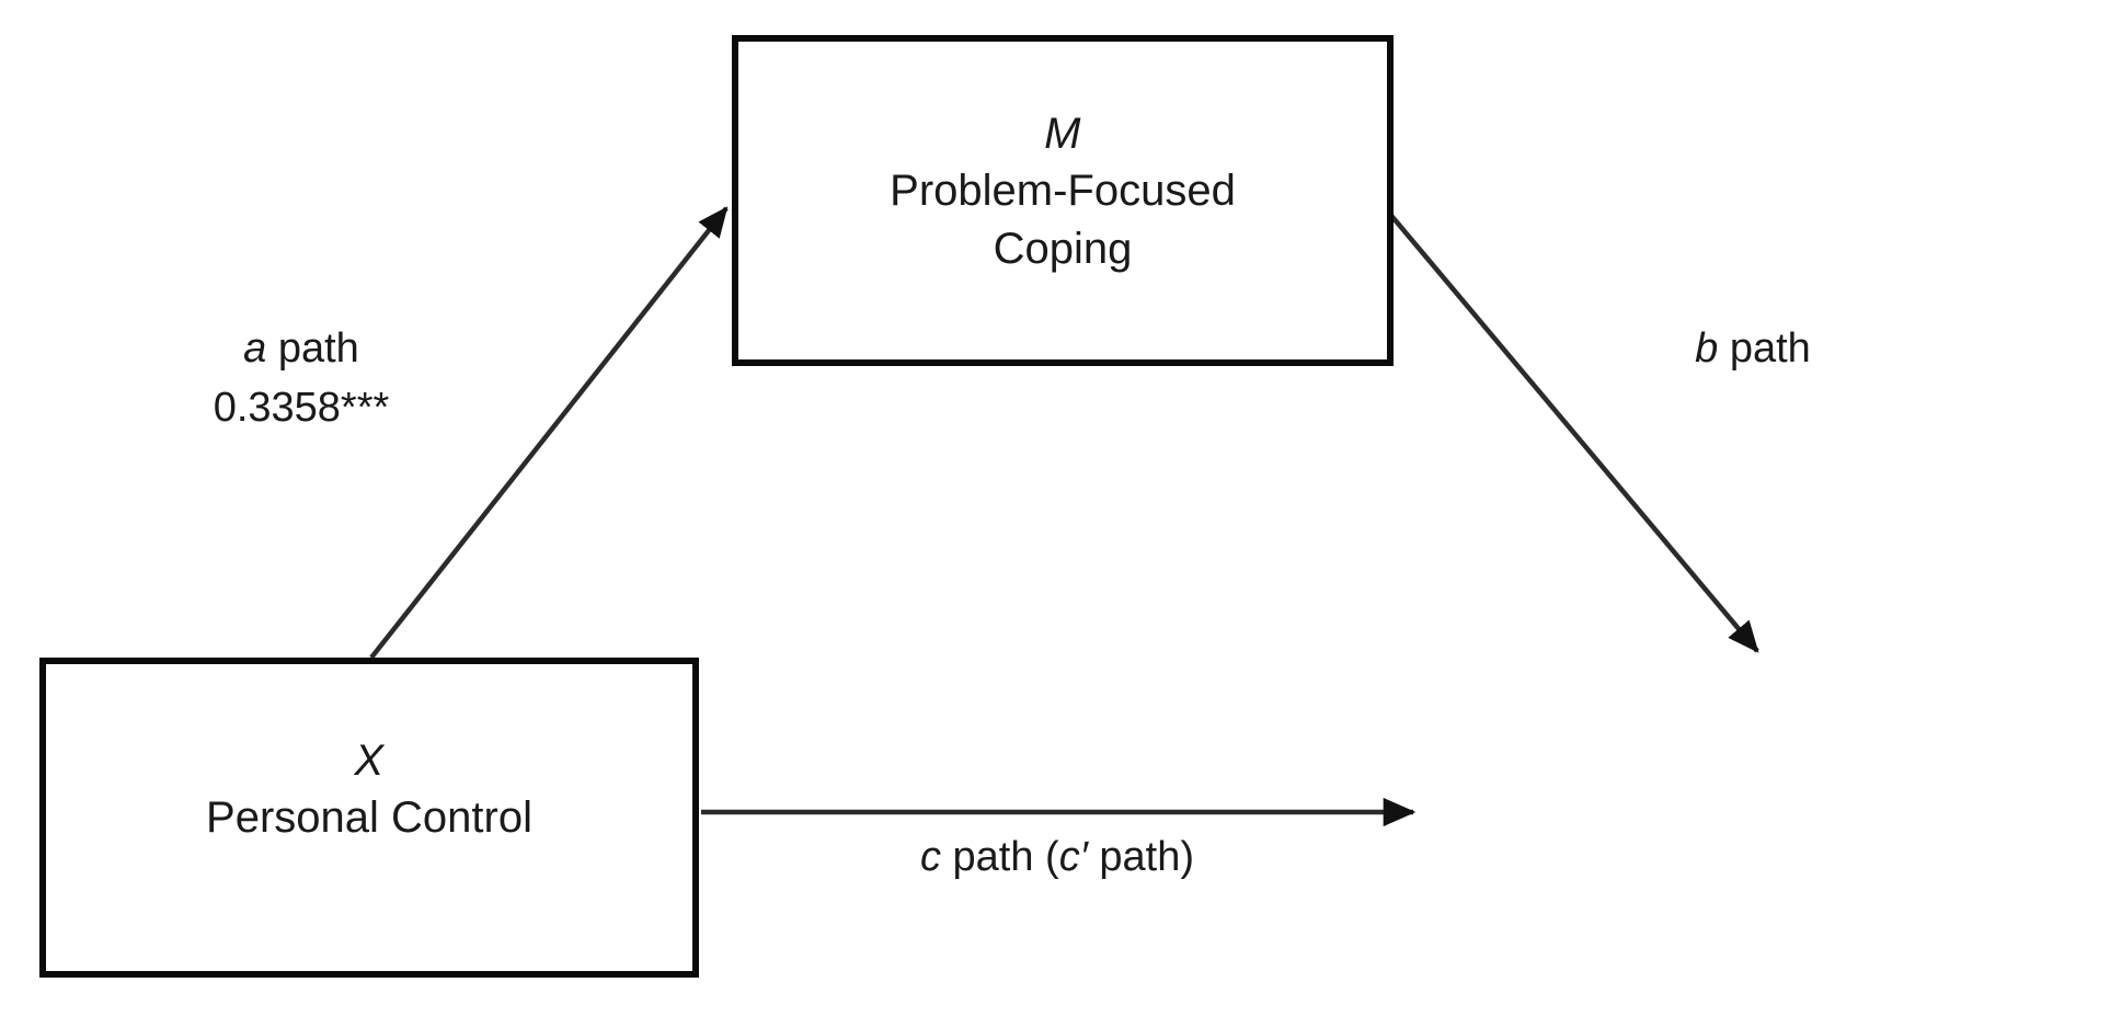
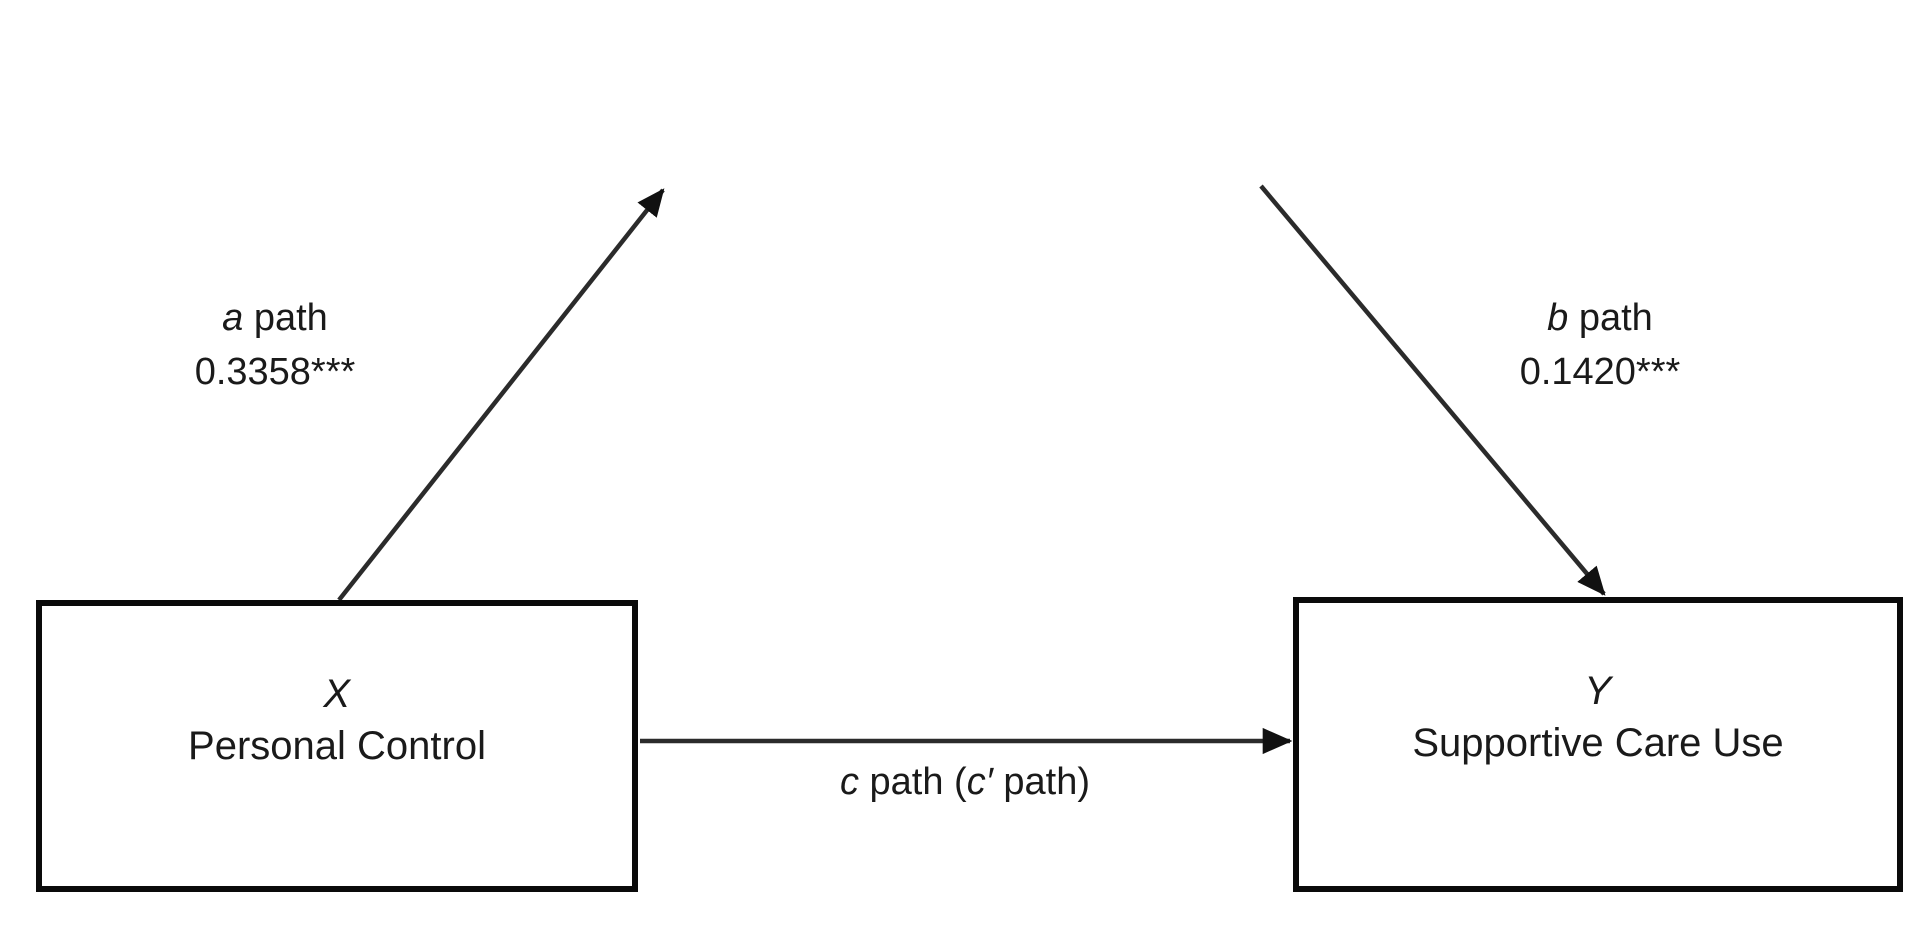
- M
- Problem-Focused
- Coping
  X
  Personal Control
+ Y
+ Supportive Care Use
  a path
  0.3358***
  b path
+ 0.1420***
  c path (c′ path)
